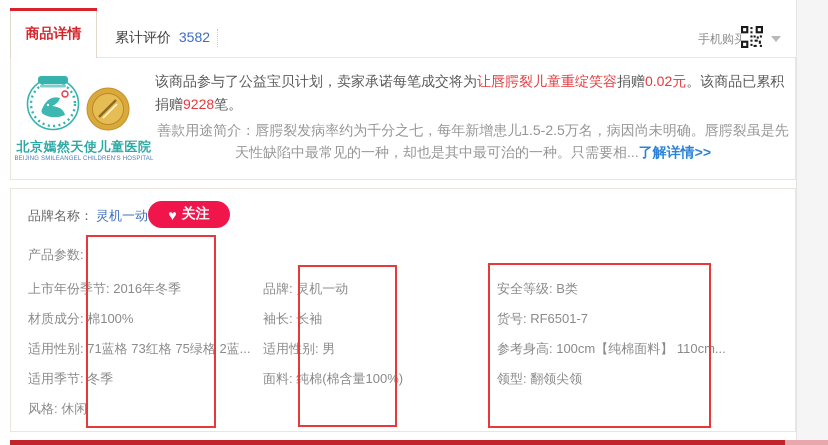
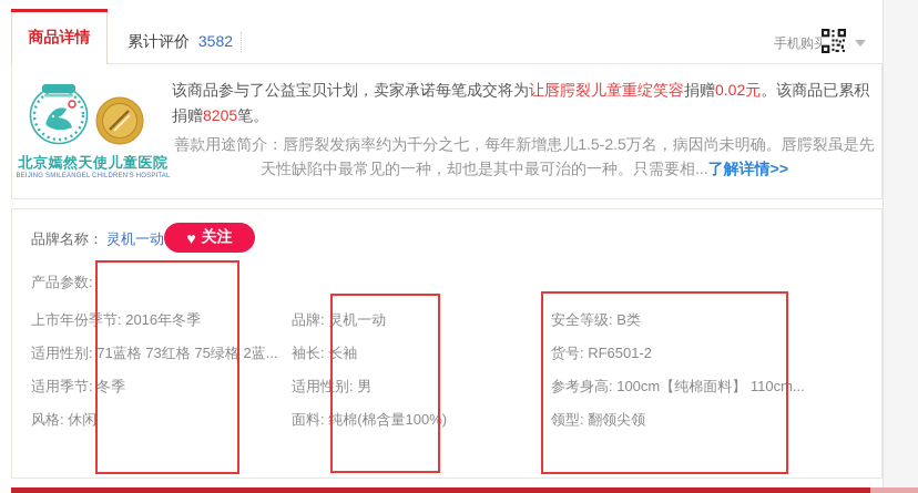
  商品详情
  累计评价 3582
  手机购买
  北京嫣然天使儿童医院
- 该商品参与了公益宝贝计划，卖家承诺每笔成交将为让唇腭裂儿童重绽笑容捐赠0.02元。该商品已累积捐赠9228笔。
+ 该商品参与了公益宝贝计划，卖家承诺每笔成交将为让唇腭裂儿童重绽笑容捐赠0.02元。该商品已累积捐赠8205笔。
  善款用途简介：唇腭裂发病率约为千分之七，每年新增患儿1.5-2.5万名，病因尚未明确。唇腭裂虽是先天性缺陷中最常见的一种，却也是其中最可治的一种。只需要相...了解详情>>
  品牌名称：
  灵机一动
  ♥
  关注
  产品参数:
  上市年份季节: 2016年冬季
- 材质成分: 棉100%
  适用性别: 71蓝格 73红格 75绿格 2蓝...
  适用季节: 冬季
  风格: 休闲
  品牌: 灵机一动
  袖长: 长袖
  适用性别: 男
  面料: 纯棉(棉含量100%)
  安全等级: B类
- 货号: RF6501-7
+ 货号: RF6501-2
  参考身高: 100cm【纯棉面料】 110cm...
  领型: 翻领尖领
